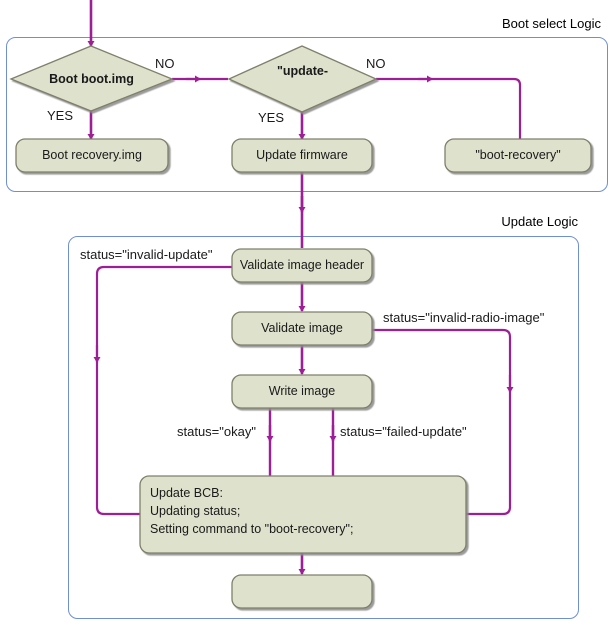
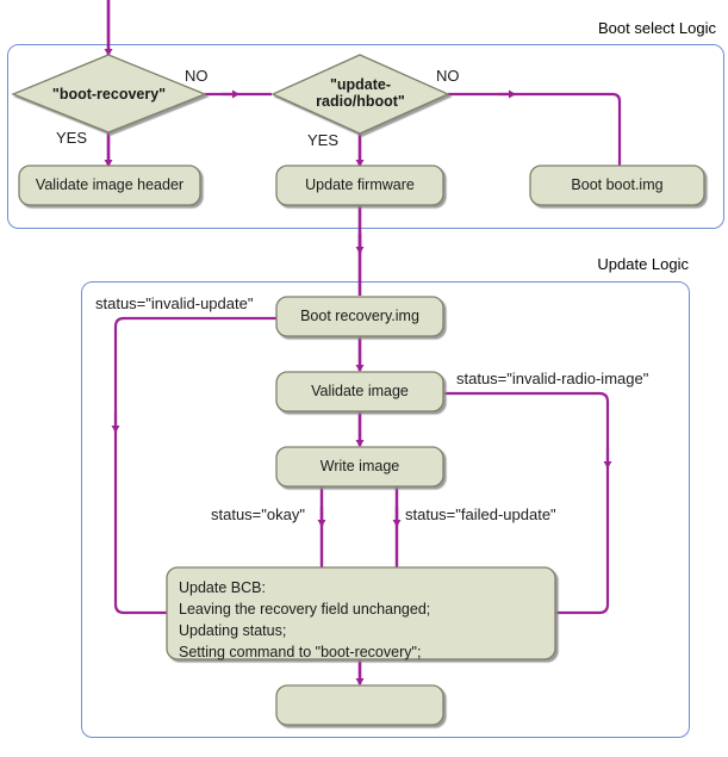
  Boot select Logic
  Update Logic
- Boot boot.img
+ "boot-recovery"
  "update-
+ radio/hboot"
- Boot recovery.img
+ Validate image header
  Update firmware
- "boot-recovery"
+ Boot boot.img
- Validate image header
+ Boot recovery.img
  Validate image
  Write image
  Update BCB:
+ Leaving the recovery field unchanged;
  Updating status;
  Setting command to "boot-recovery";
  NO
  YES
  NO
  YES
  status="invalid-update"
  status="invalid-radio-image"
  status="okay"
  status="failed-update"
